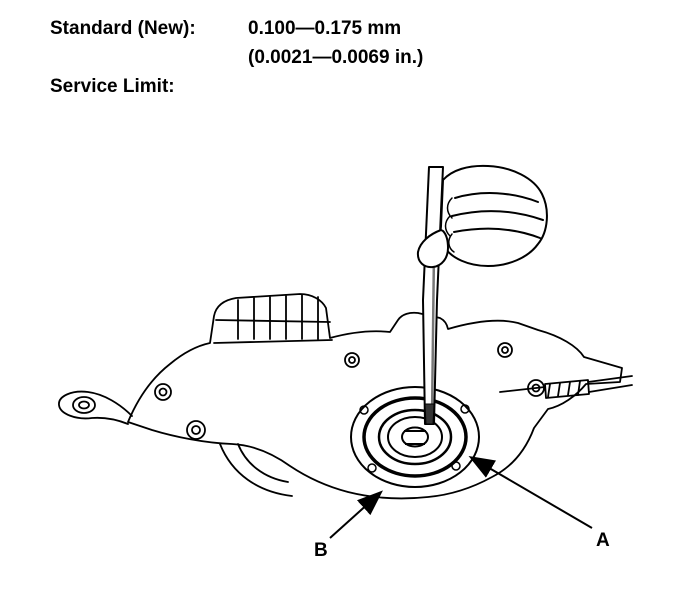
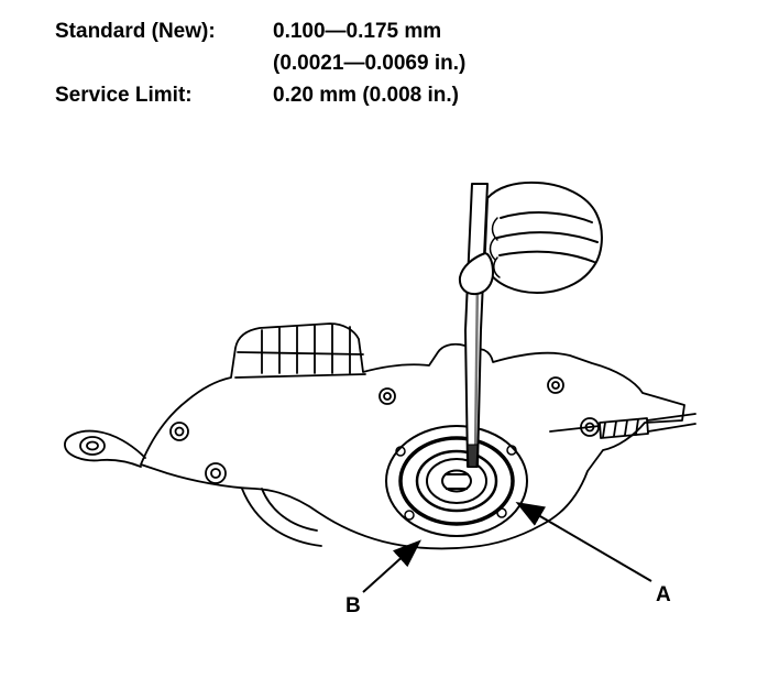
  Standard (New):
  0.100—0.175 mm
  (0.0021—0.0069 in.)
  Service Limit:
+ 0.20 mm (0.008 in.)
  A
  B
